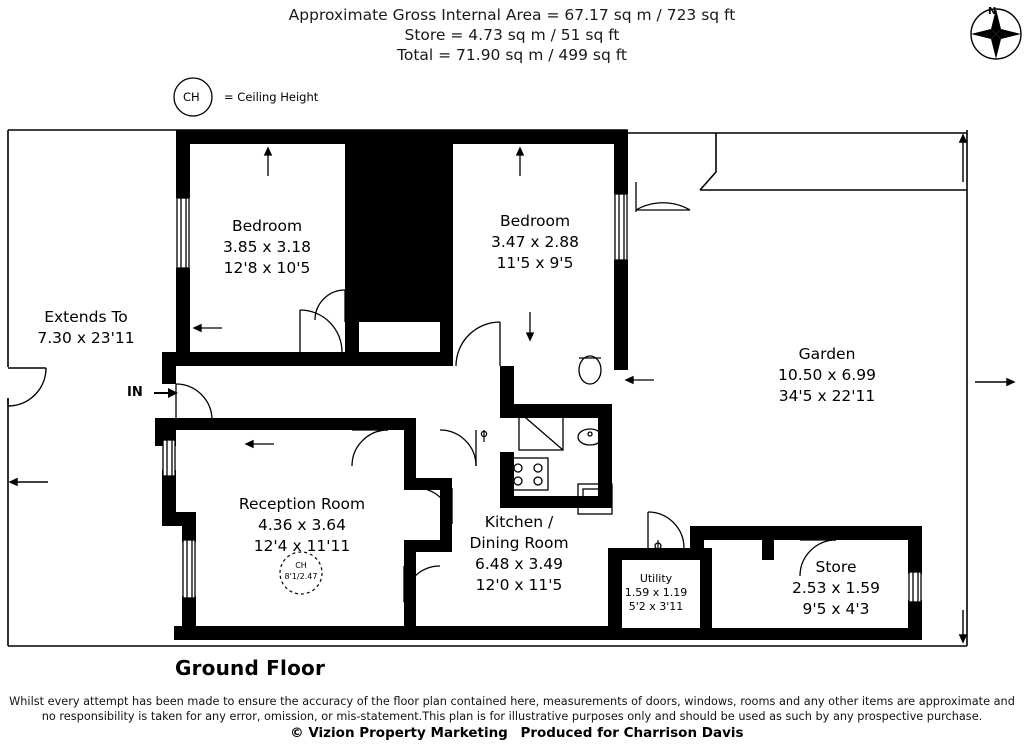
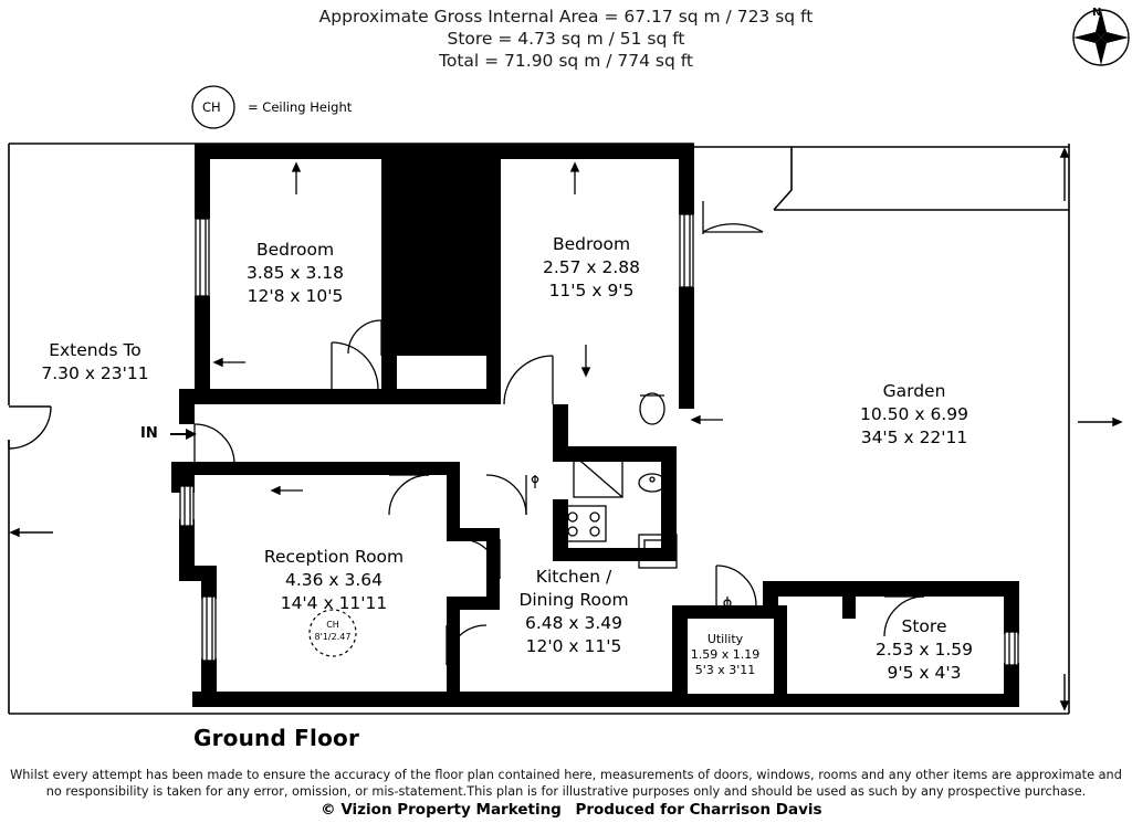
  Approximate Gross Internal Area = 67.17 sq m / 723 sq ft
  Store = 4.73 sq m / 51 sq ft
- Total = 71.90 sq m / 499 sq ft
+ Total = 71.90 sq m / 774 sq ft
  N
  CH
  = Ceiling Height
  IN
  Bedroom
  3.85 x 3.18
  12'8 x 10'5
  Bedroom
- 3.47 x 2.88
+ 2.57 x 2.88
  11'5 x 9'5
  Extends To
  7.30 x 23'11
  Garden
  10.50 x 6.99
  34'5 x 22'11
  Reception Room
  4.36 x 3.64
- 12'4 x 11'11
+ 14'4 x 11'11
  CH
  8'1/2.47
  Kitchen /
  Dining Room
  6.48 x 3.49
  12'0 x 11'5
  Utility
  1.59 x 1.19
- 5'2 x 3'11
+ 5'3 x 3'11
  Store
  2.53 x 1.59
  9'5 x 4'3
  Ground Floor
  Whilst every attempt has been made to ensure the accuracy of the floor plan contained here, measurements of doors, windows, rooms and any other items are approximate and
  no responsibility is taken for any error, omission, or mis-statement.This plan is for illustrative purposes only and should be used as such by any prospective purchase.
  © Vizion Property Marketing
  Produced for Charrison Davis
